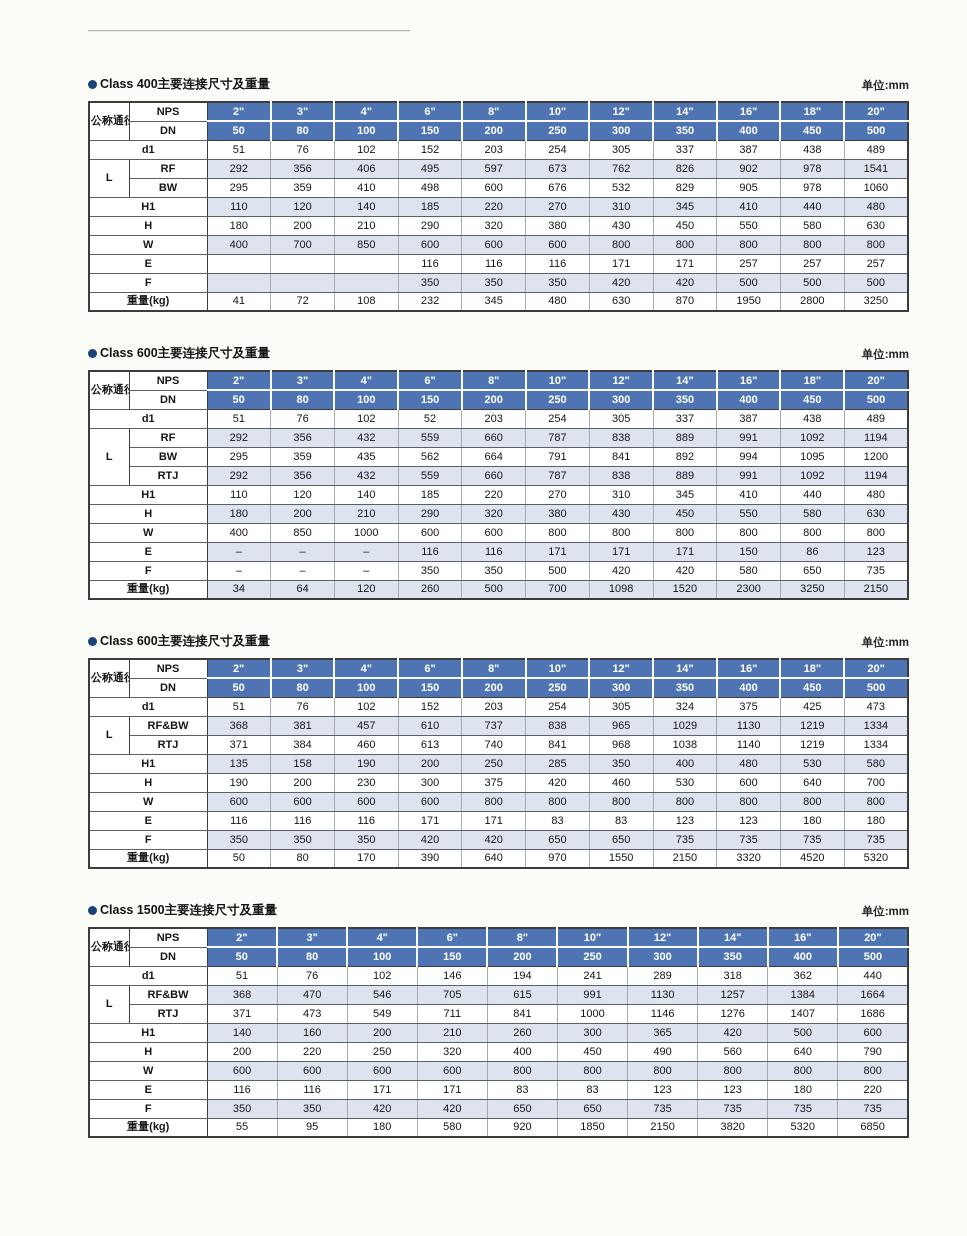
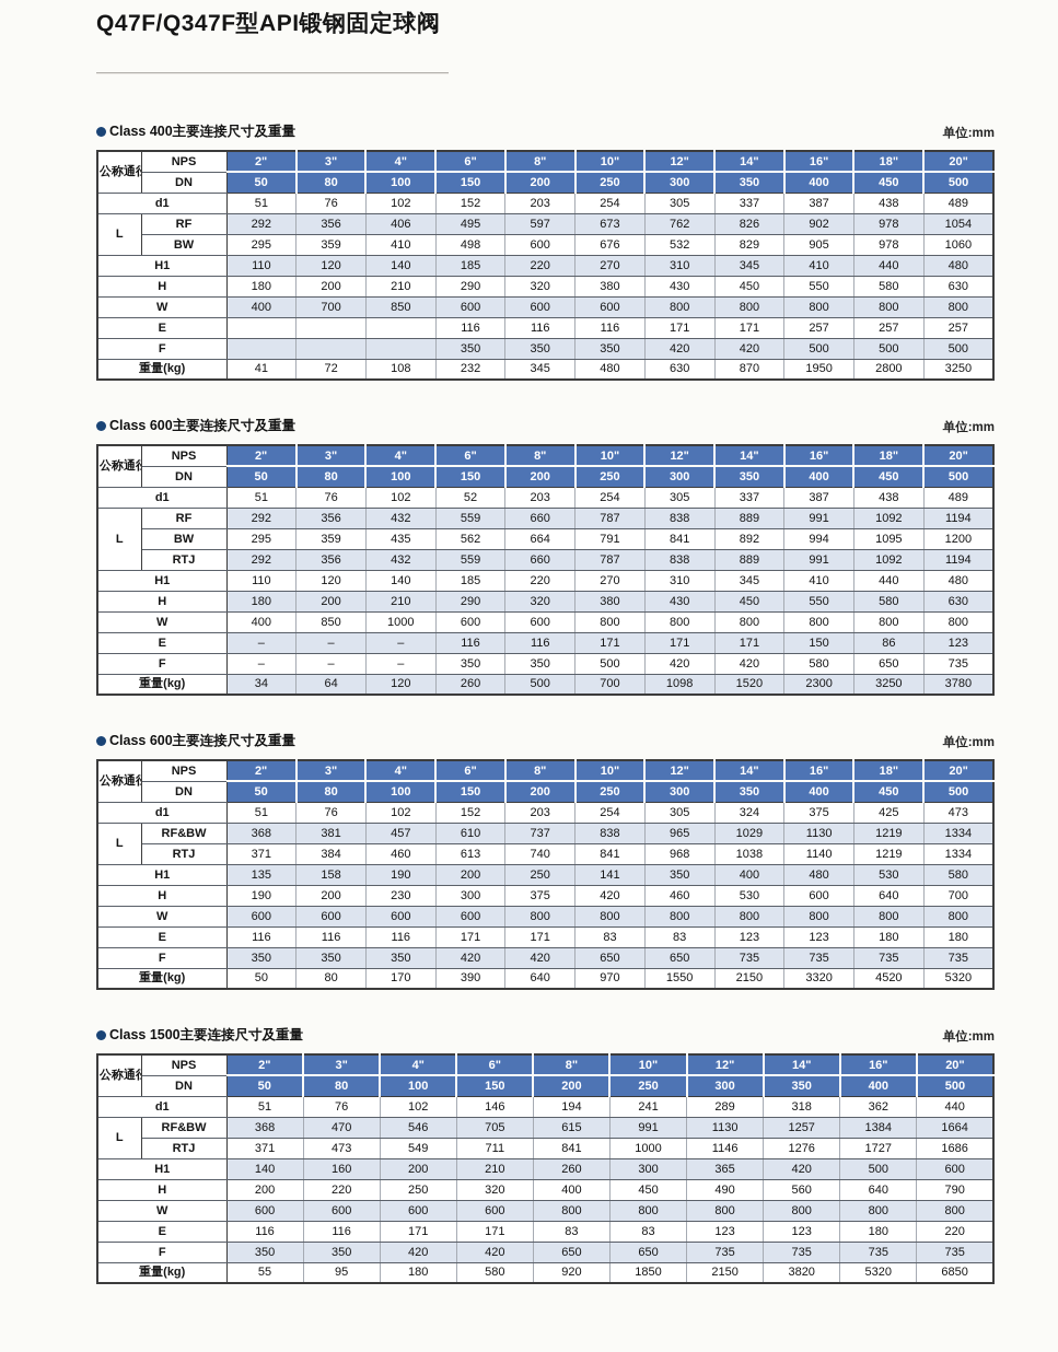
+ Q47F/Q347F型API锻钢固定球阀
  Class 400主要连接尺寸及重量
  单位:mm
  公称通	NPS	2"	3"	4"	6"	8"	10"	12"	14"	16"	18"	20"
  DN	50	80	100	150	200	250	300	350	400	450	500
  d1	51	76	102	152	203	254	305	337	387	438	489
- L	RF	292	356	406	495	597	673	762	826	902	978	1541
+ L	RF	292	356	406	495	597	673	762	826	902	978	1054
  BW	295	359	410	498	600	676	532	829	905	978	1060
  H1	110	120	140	185	220	270	310	345	410	440	480
  H	180	200	210	290	320	380	430	450	550	580	630
  W	400	700	850	600	600	600	800	800	800	800	800
  E				116	116	116	171	171	257	257	257
  F				350	350	350	420	420	500	500	500
  重量(kg)	41	72	108	232	345	480	630	870	1950	2800	3250
  Class 600主要连接尺寸及重量
  单位:mm
  公称通	NPS	2"	3"	4"	6"	8"	10"	12"	14"	16"	18"	20"
  DN	50	80	100	150	200	250	300	350	400	450	500
  d1	51	76	102	52	203	254	305	337	387	438	489
  L	RF	292	356	432	559	660	787	838	889	991	1092	1194
  BW	295	359	435	562	664	791	841	892	994	1095	1200
  RTJ	292	356	432	559	660	787	838	889	991	1092	1194
  H1	110	120	140	185	220	270	310	345	410	440	480
  H	180	200	210	290	320	380	430	450	550	580	630
  W	400	850	1000	600	600	800	800	800	800	800	800
  E	–	–	–	116	116	171	171	171	150	86	123
  F	–	–	–	350	350	500	420	420	580	650	735
- 重量(kg)	34	64	120	260	500	700	1098	1520	2300	3250	2150
+ 重量(kg)	34	64	120	260	500	700	1098	1520	2300	3250	3780
  Class 600主要连接尺寸及重量
  单位:mm
  公称通	NPS	2"	3"	4"	6"	8"	10"	12"	14"	16"	18"	20"
  DN	50	80	100	150	200	250	300	350	400	450	500
  d1	51	76	102	152	203	254	305	324	375	425	473
  L	RF&BW	368	381	457	610	737	838	965	1029	1130	1219	1334
  RTJ	371	384	460	613	740	841	968	1038	1140	1219	1334
- H1	135	158	190	200	250	285	350	400	480	530	580
+ H1	135	158	190	200	250	141	350	400	480	530	580
  H	190	200	230	300	375	420	460	530	600	640	700
  W	600	600	600	600	800	800	800	800	800	800	800
  E	116	116	116	171	171	83	83	123	123	180	180
  F	350	350	350	420	420	650	650	735	735	735	735
  重量(kg)	50	80	170	390	640	970	1550	2150	3320	4520	5320
  Class 1500主要连接尺寸及重量
  单位:mm
  公称通	NPS	2"	3"	4"	6"	8"	10"	12"	14"	16"	20"
  DN	50	80	100	150	200	250	300	350	400	500
  d1	51	76	102	146	194	241	289	318	362	440
  L	RF&BW	368	470	546	705	615	991	1130	1257	1384	1664
- RTJ	371	473	549	711	841	1000	1146	1276	1407	1686
+ RTJ	371	473	549	711	841	1000	1146	1276	1727	1686
  H1	140	160	200	210	260	300	365	420	500	600
  H	200	220	250	320	400	450	490	560	640	790
  W	600	600	600	600	800	800	800	800	800	800
  E	116	116	171	171	83	83	123	123	180	220
  F	350	350	420	420	650	650	735	735	735	735
  重量(kg)	55	95	180	580	920	1850	2150	3820	5320	6850
